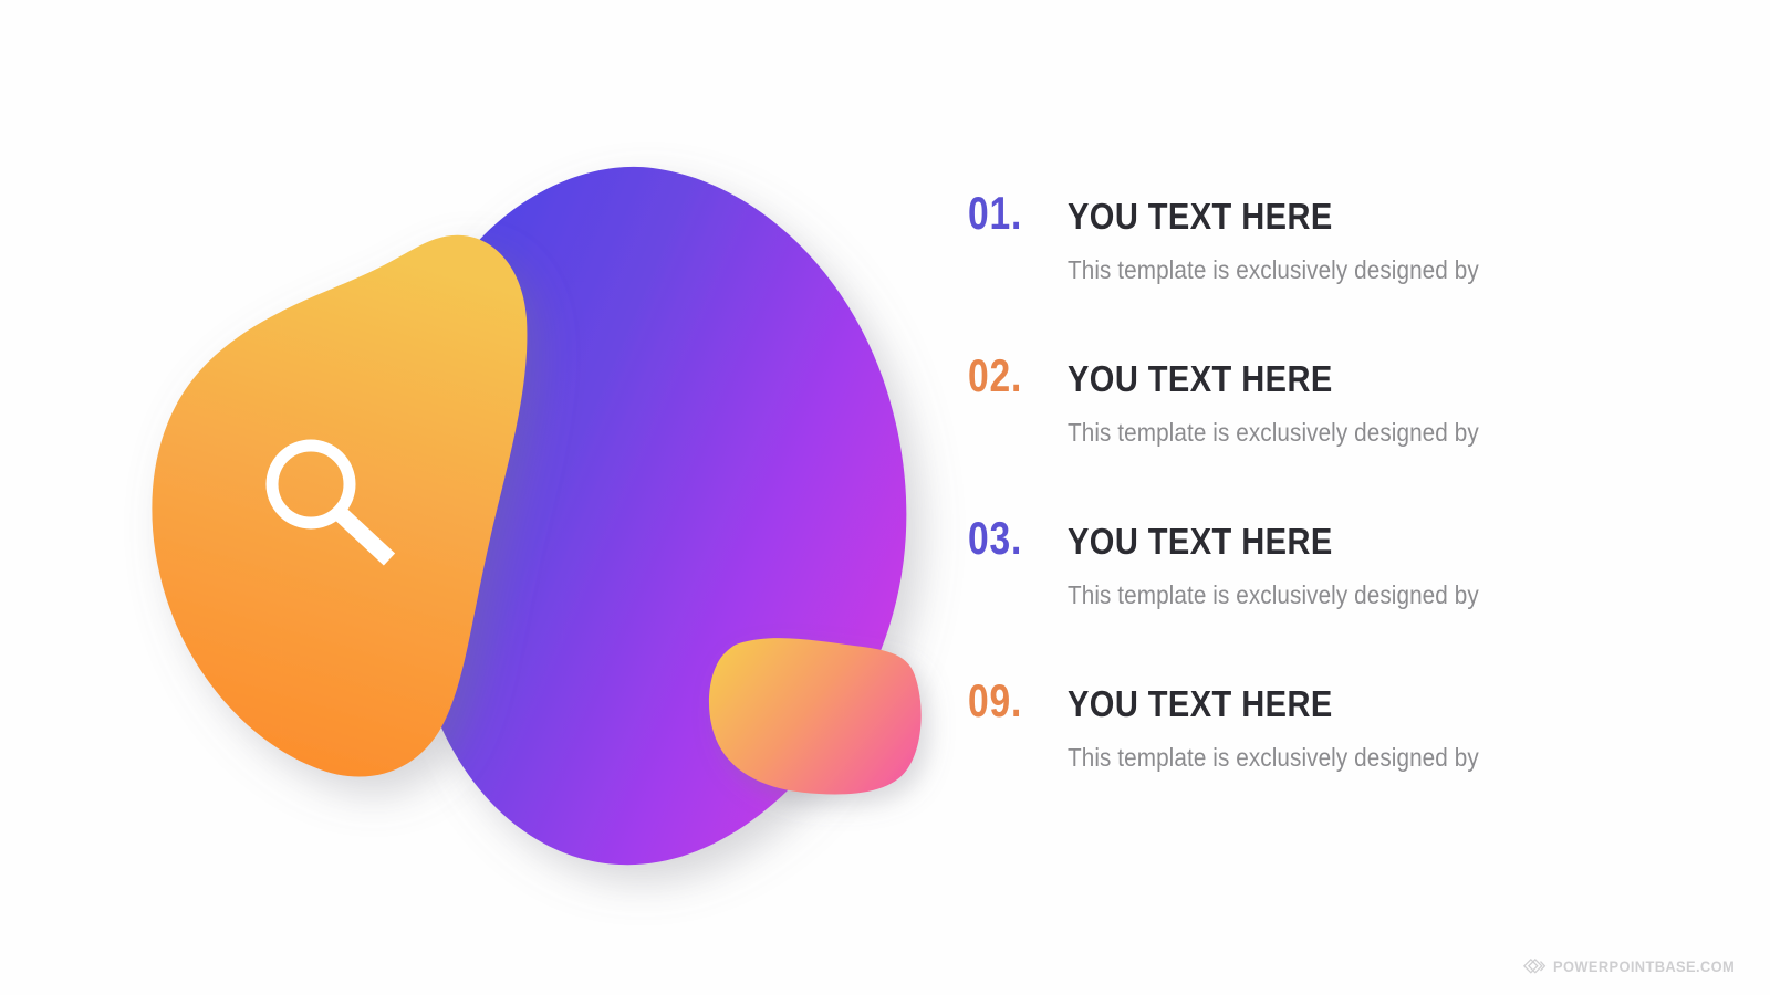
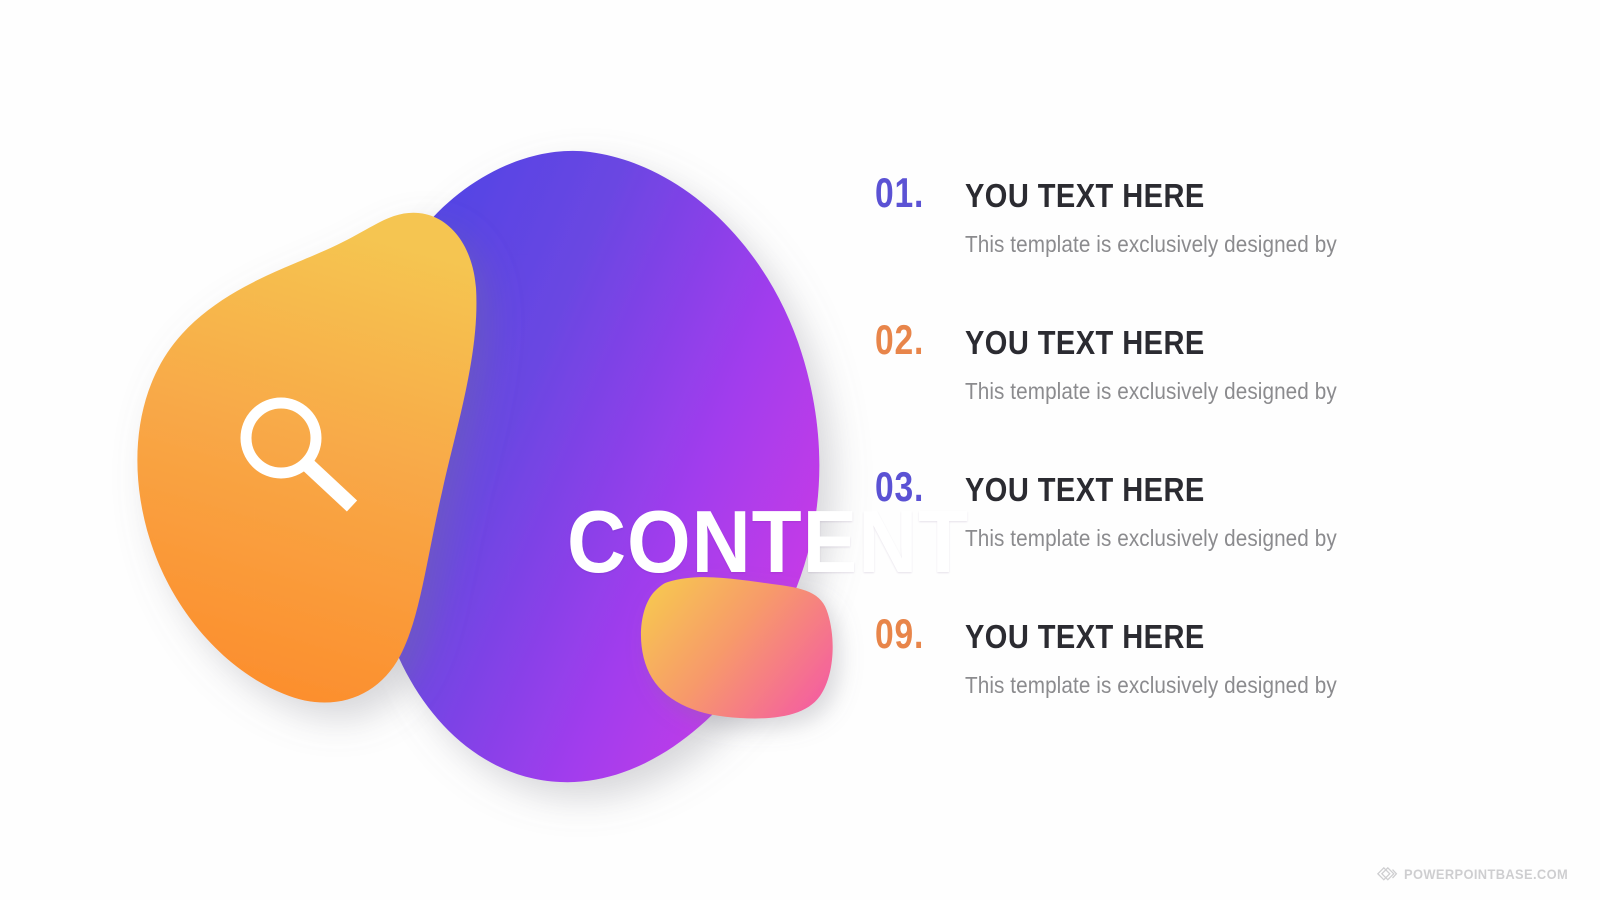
+ CONTENT
  01.
  YOU TEXT HERE
  This template is exclusively designed by
  02.
  YOU TEXT HERE
  This template is exclusively designed by
  03.
  YOU TEXT HERE
  This template is exclusively designed by
  09.
  YOU TEXT HERE
  This template is exclusively designed by
  POWERPOINTBASE.COM
